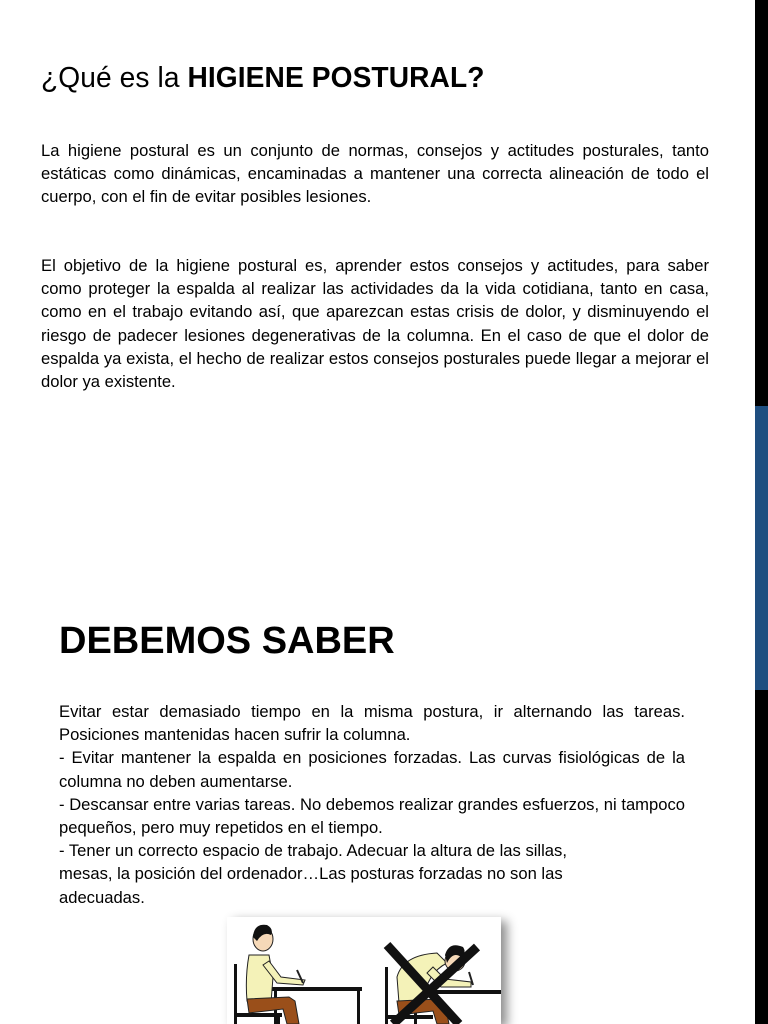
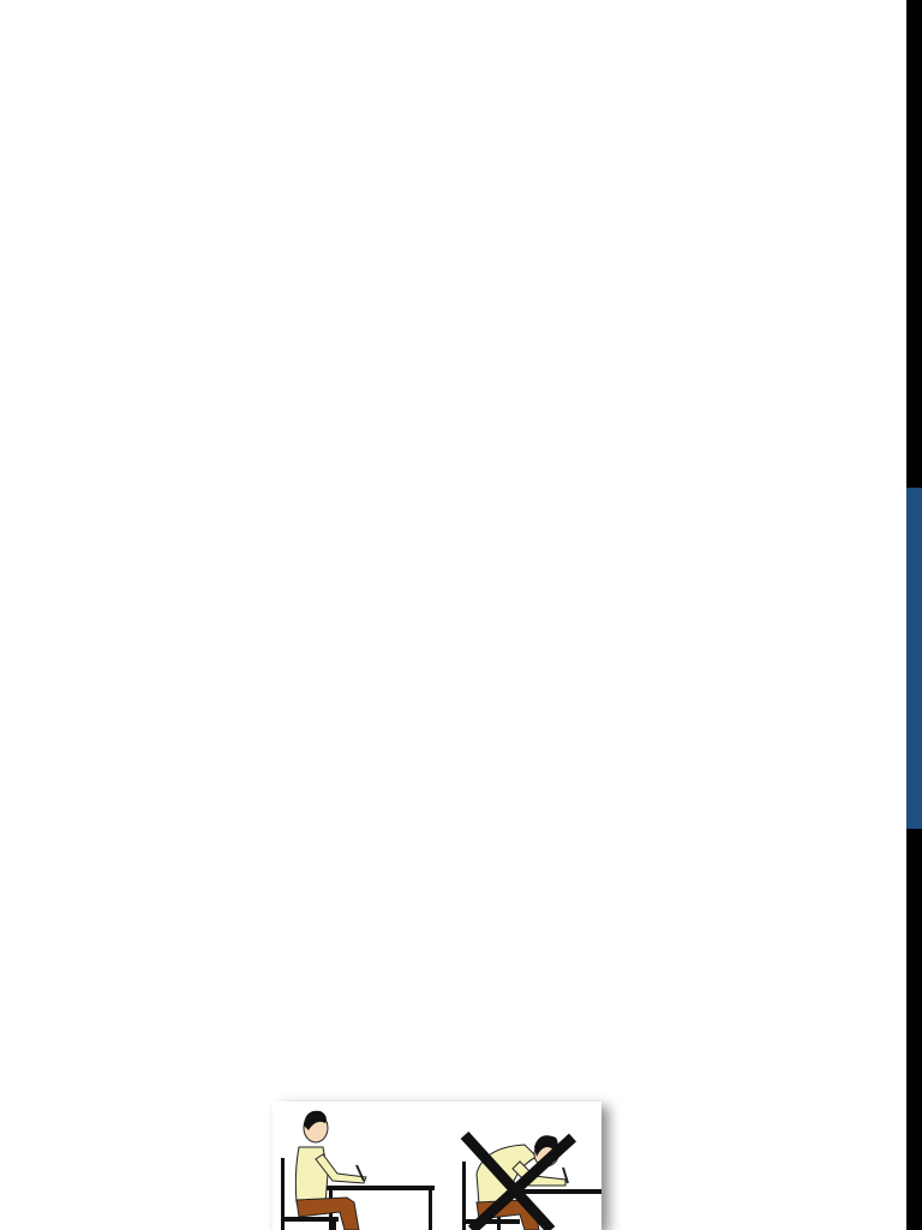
- ¿Qué es la HIGIENE POSTURAL?
- La higiene postural es un conjunto de normas, consejos y actitudes posturales, tanto estáticas como dinámicas, encaminadas a mantener una correcta alineación de todo el cuerpo, con el fin de evitar posibles lesiones.
- El objetivo de la higiene postural es, aprender estos consejos y actitudes, para saber como proteger la espalda al realizar las actividades da la vida cotidiana, tanto en casa, como en el trabajo evitando así, que aparezcan estas crisis de dolor, y disminuyendo el riesgo de padecer lesiones degenerativas de la columna. En el caso de que el dolor de espalda ya exista, el hecho de realizar estos consejos posturales puede llegar a mejorar el dolor ya existente.
- DEBEMOS SABER
- Evitar estar demasiado tiempo en la misma postura, ir alternando las tareas. Posiciones mantenidas hacen sufrir la columna.
- - Evitar mantener la espalda en posiciones forzadas. Las curvas fisiológicas de la columna no deben aumentarse.
- - Descansar entre varias tareas. No debemos realizar grandes esfuerzos, ni tampoco pequeños, pero muy repetidos en el tiempo.
- - Tener un correcto espacio de trabajo. Adecuar la altura de las sillas, mesas, la posición del ordenador…Las posturas forzadas no son las adecuadas.
